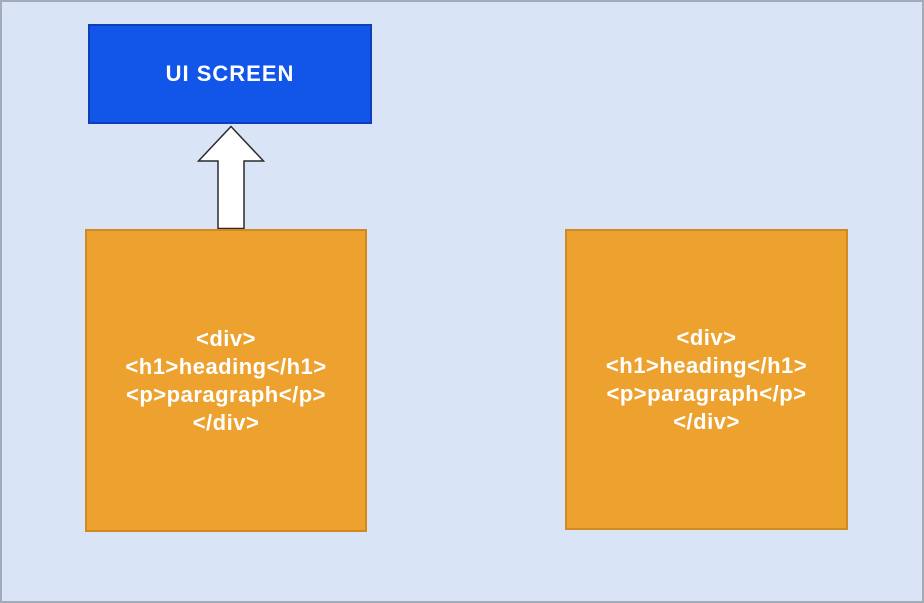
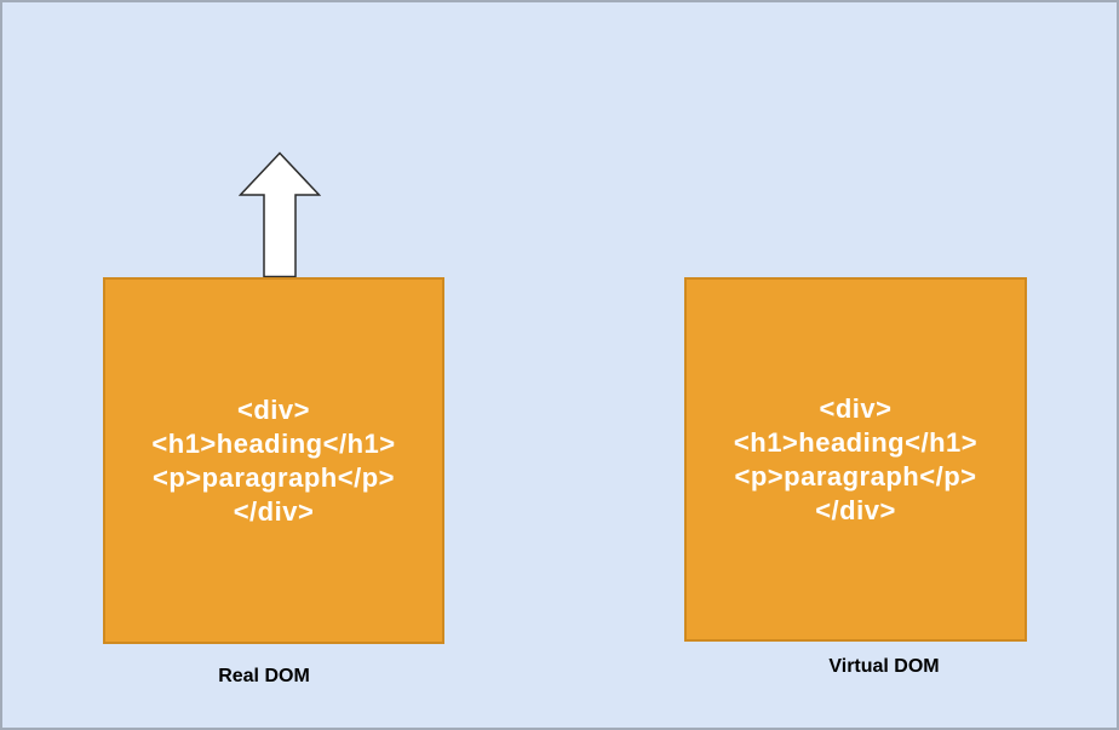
- UI SCREEN
  <div>
  <h1>heading</h1>
  <p>paragraph</p>
  </div>
  <div>
  <h1>heading</h1>
  <p>paragraph</p>
  </div>
+ Real DOM
+ Virtual DOM
